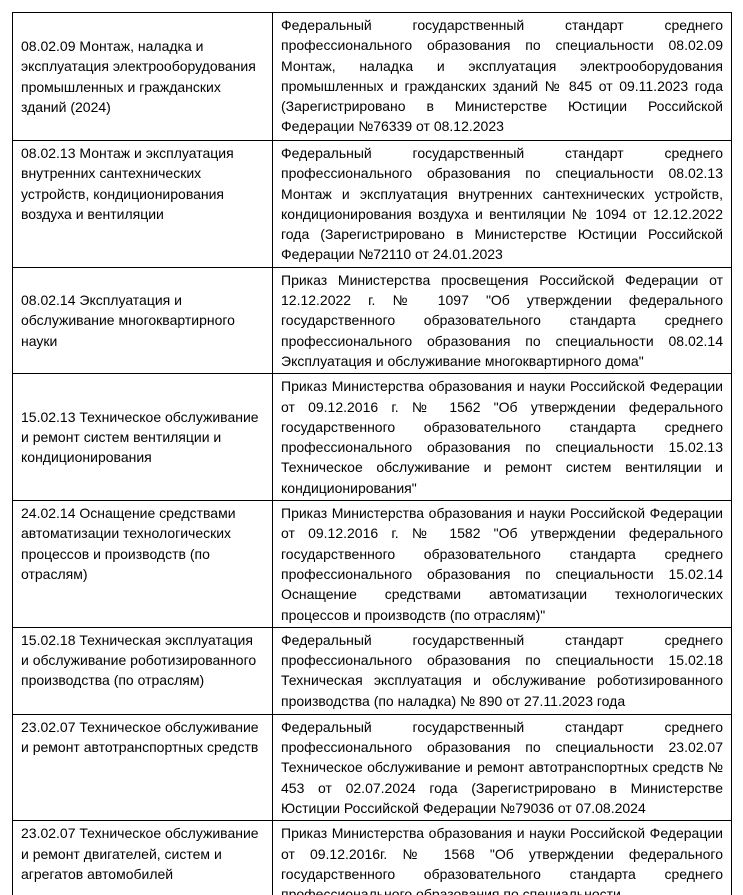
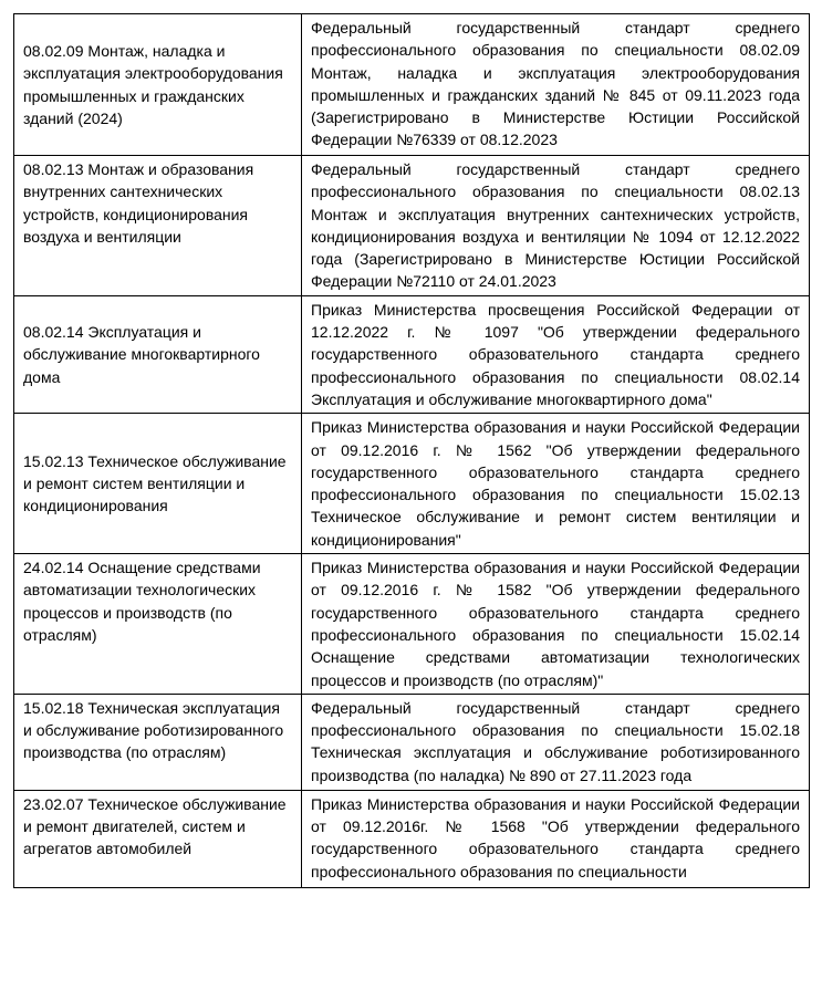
  08.02.09 Монтаж, наладка и эксплуатация электрооборудования промышленных и гражданских зданий (2024)	Федеральный государственный стандарт среднего профессионального образования по специальности 08.02.09 Монтаж, наладка и эксплуатация электрооборудования промышленных и гражданских зданий № 845 от 09.11.2023 года (Зарегистрировано в Министерстве Юстиции Российской Федерации №76339 от 08.12.2023
- 08.02.13 Монтаж и эксплуатация внутренних сантехнических устройств, кондиционирования воздуха и вентиляции	Федеральный государственный стандарт среднего профессионального образования по специальности 08.02.13 Монтаж и эксплуатация внутренних сантехнических устройств, кондиционирования воздуха и вентиляции № 1094 от 12.12.2022 года (Зарегистрировано в Министерстве Юстиции Российской Федерации №72110 от 24.01.2023
+ 08.02.13 Монтаж и образования внутренних сантехнических устройств, кондиционирования воздуха и вентиляции	Федеральный государственный стандарт среднего профессионального образования по специальности 08.02.13 Монтаж и эксплуатация внутренних сантехнических устройств, кондиционирования воздуха и вентиляции № 1094 от 12.12.2022 года (Зарегистрировано в Министерстве Юстиции Российской Федерации №72110 от 24.01.2023
- 08.02.14 Эксплуатация и обслуживание многоквартирного науки	Приказ Министерства просвещения Российской Федерации от 12.12.2022 г. № 1097 "Об утверждении федерального государственного образовательного стандарта среднего профессионального образования по специальности 08.02.14 Эксплуатация и обслуживание многоквартирного дома"
+ 08.02.14 Эксплуатация и обслуживание многоквартирного дома	Приказ Министерства просвещения Российской Федерации от 12.12.2022 г. № 1097 "Об утверждении федерального государственного образовательного стандарта среднего профессионального образования по специальности 08.02.14 Эксплуатация и обслуживание многоквартирного дома"
  15.02.13 Техническое обслуживание и ремонт систем вентиляции и кондиционирования	Приказ Министерства образования и науки Российской Федерации от 09.12.2016 г. № 1562 "Об утверждении федерального государственного образовательного стандарта среднего профессионального образования по специальности 15.02.13 Техническое обслуживание и ремонт систем вентиляции и кондиционирования"
  24.02.14 Оснащение средствами автоматизации технологических процессов и производств (по отраслям)	Приказ Министерства образования и науки Российской Федерации от 09.12.2016 г. № 1582 "Об утверждении федерального государственного образовательного стандарта среднего профессионального образования по специальности 15.02.14 Оснащение средствами автоматизации технологических процессов и производств (по отраслям)"
  15.02.18 Техническая эксплуатация и обслуживание роботизированного производства (по отраслям)	Федеральный государственный стандарт среднего профессионального образования по специальности 15.02.18 Техническая эксплуатация и обслуживание роботизированного производства (по наладка) № 890 от 27.11.2023 года
- 23.02.07 Техническое обслуживание и ремонт автотранспортных средств	Федеральный государственный стандарт среднего профессионального образования по специальности 23.02.07 Техническое обслуживание и ремонт автотранспортных средств № 453 от 02.07.2024 года (Зарегистрировано в Министерстве Юстиции Российской Федерации №79036 от 07.08.2024
  23.02.07 Техническое обслуживание и ремонт двигателей, систем и агрегатов автомобилей	Приказ Министерства образования и науки Российской Федерации от 09.12.2016г. № 1568 "Об утверждении федерального государственного образовательного стандарта среднего профессионального образования по специальности
